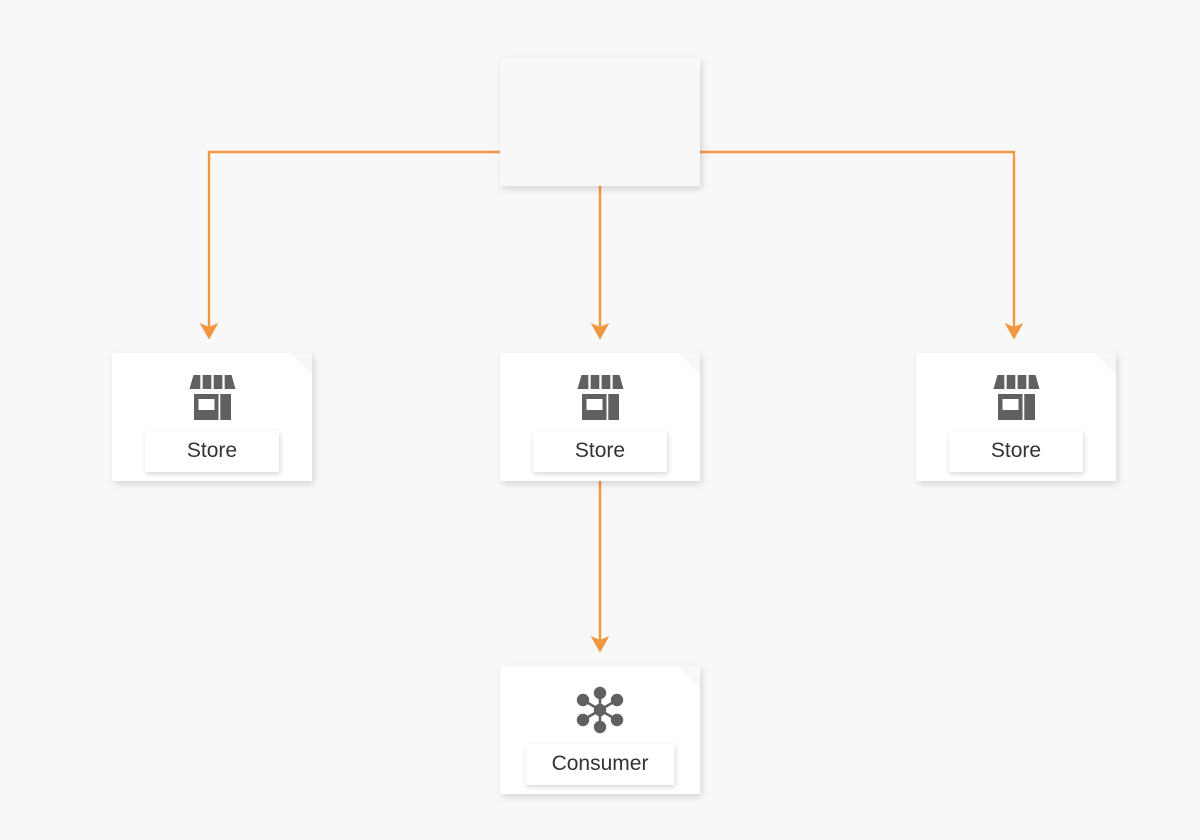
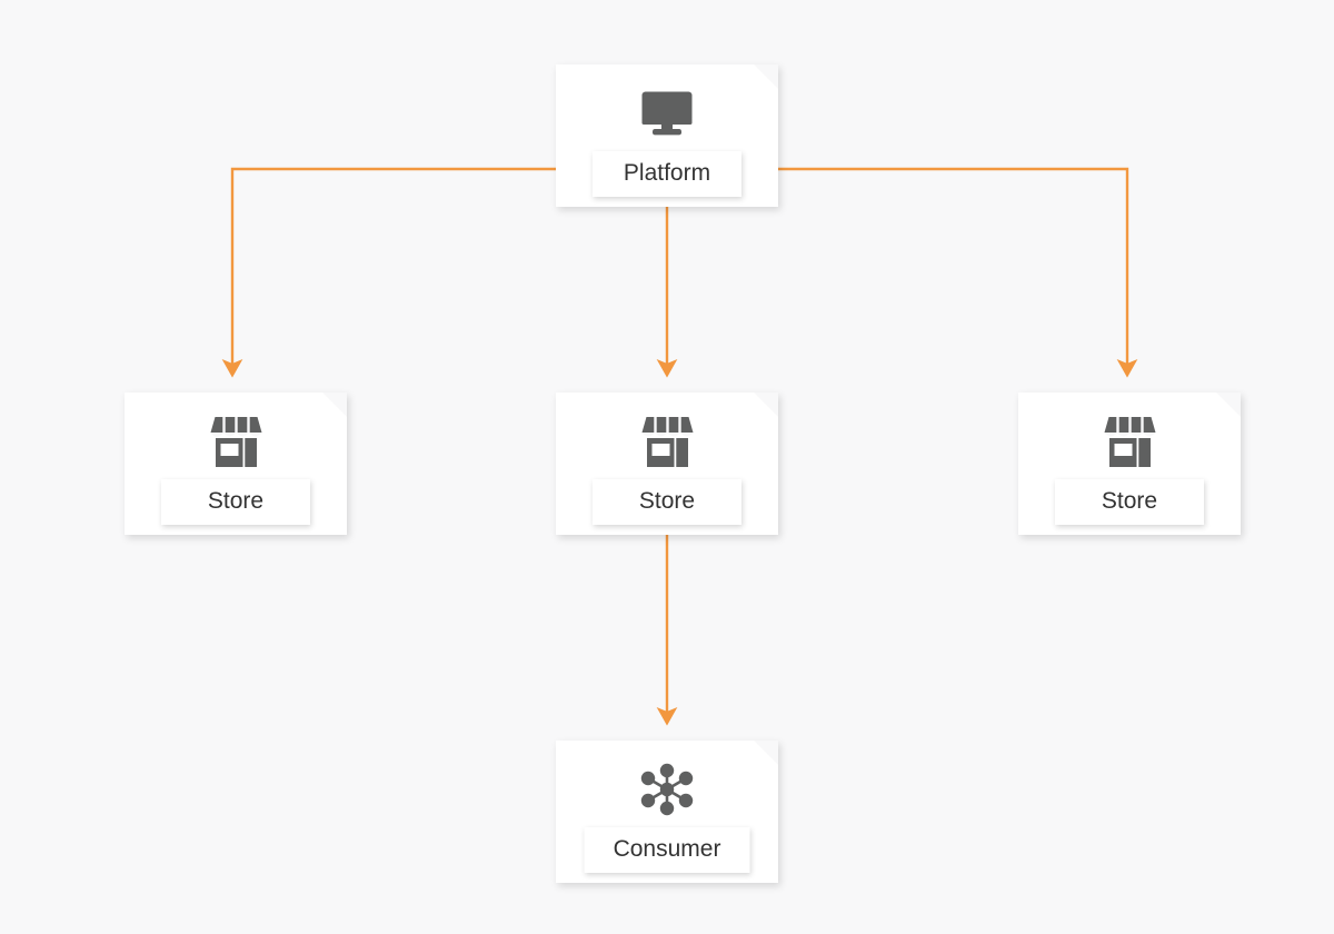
+ Platform
  Store
  Store
  Store
  Consumer
